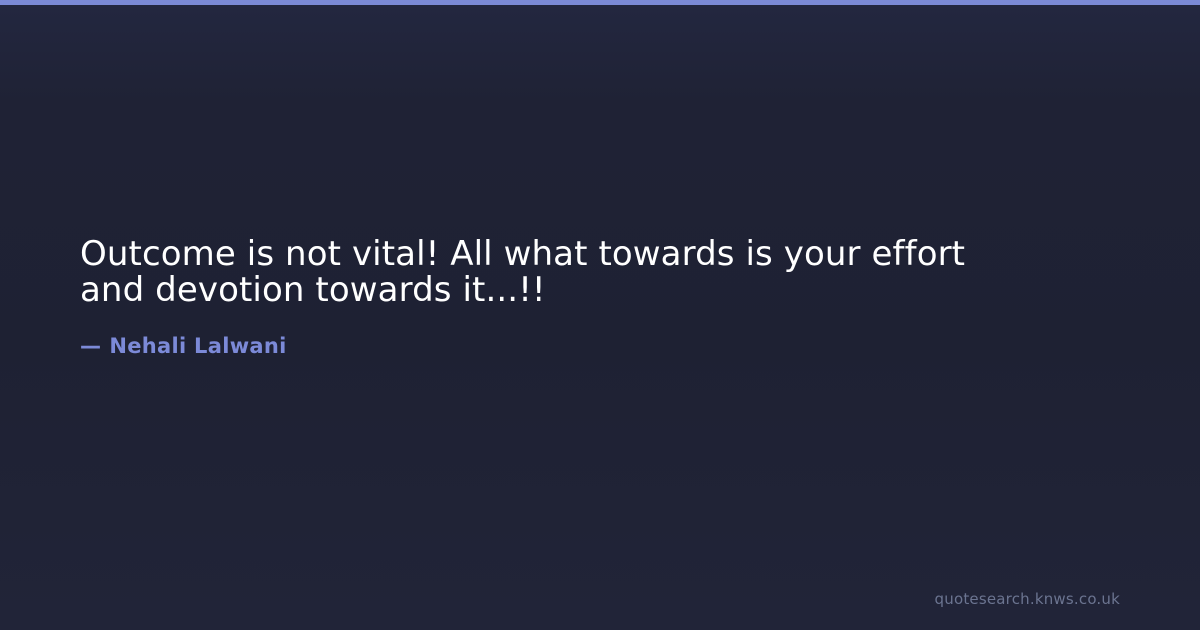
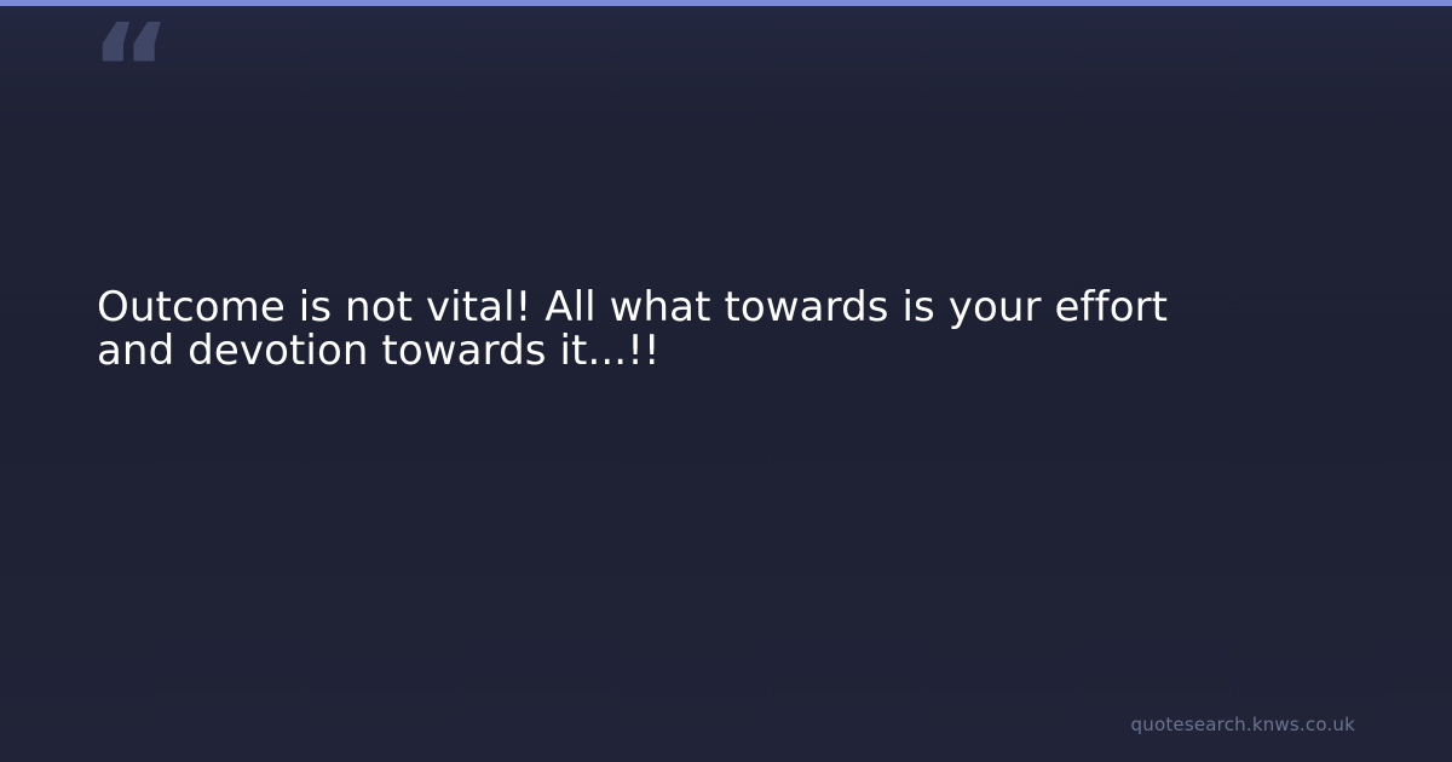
+ “
  Outcome is not vital! All what towards is your effort and devotion towards it...!!
- — Nehali Lalwani
  quotesearch.knws.co.uk
